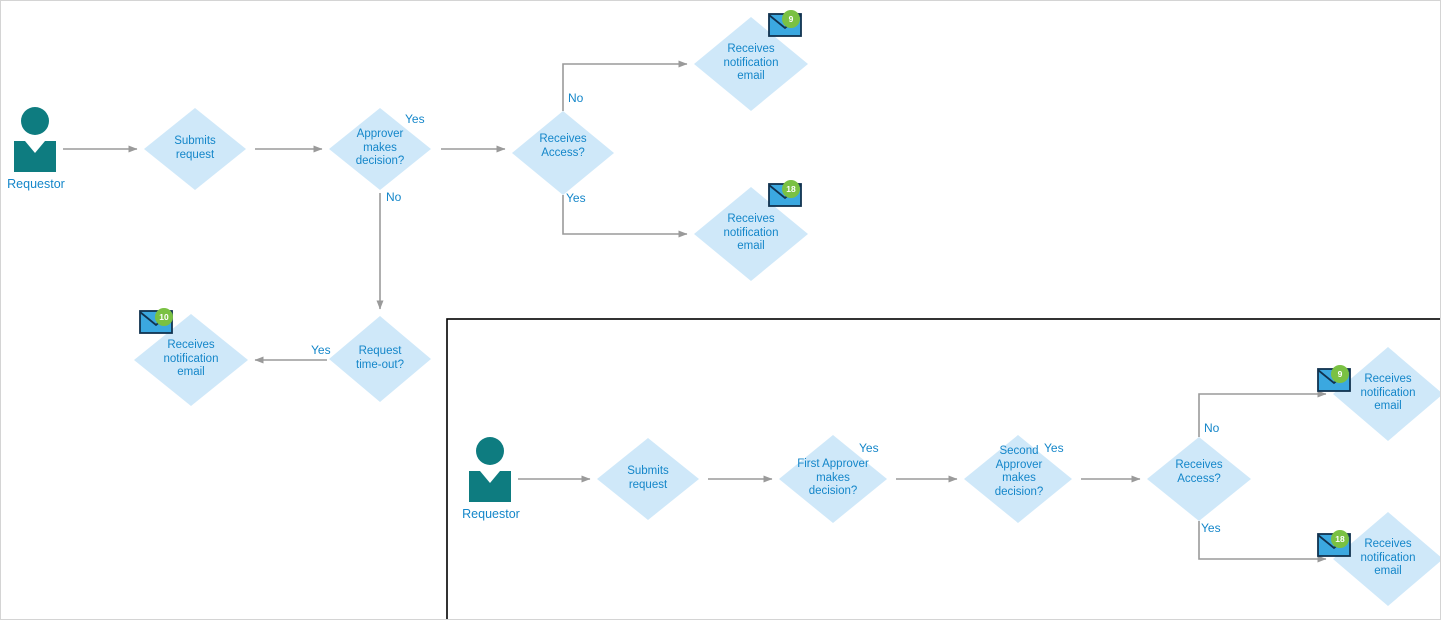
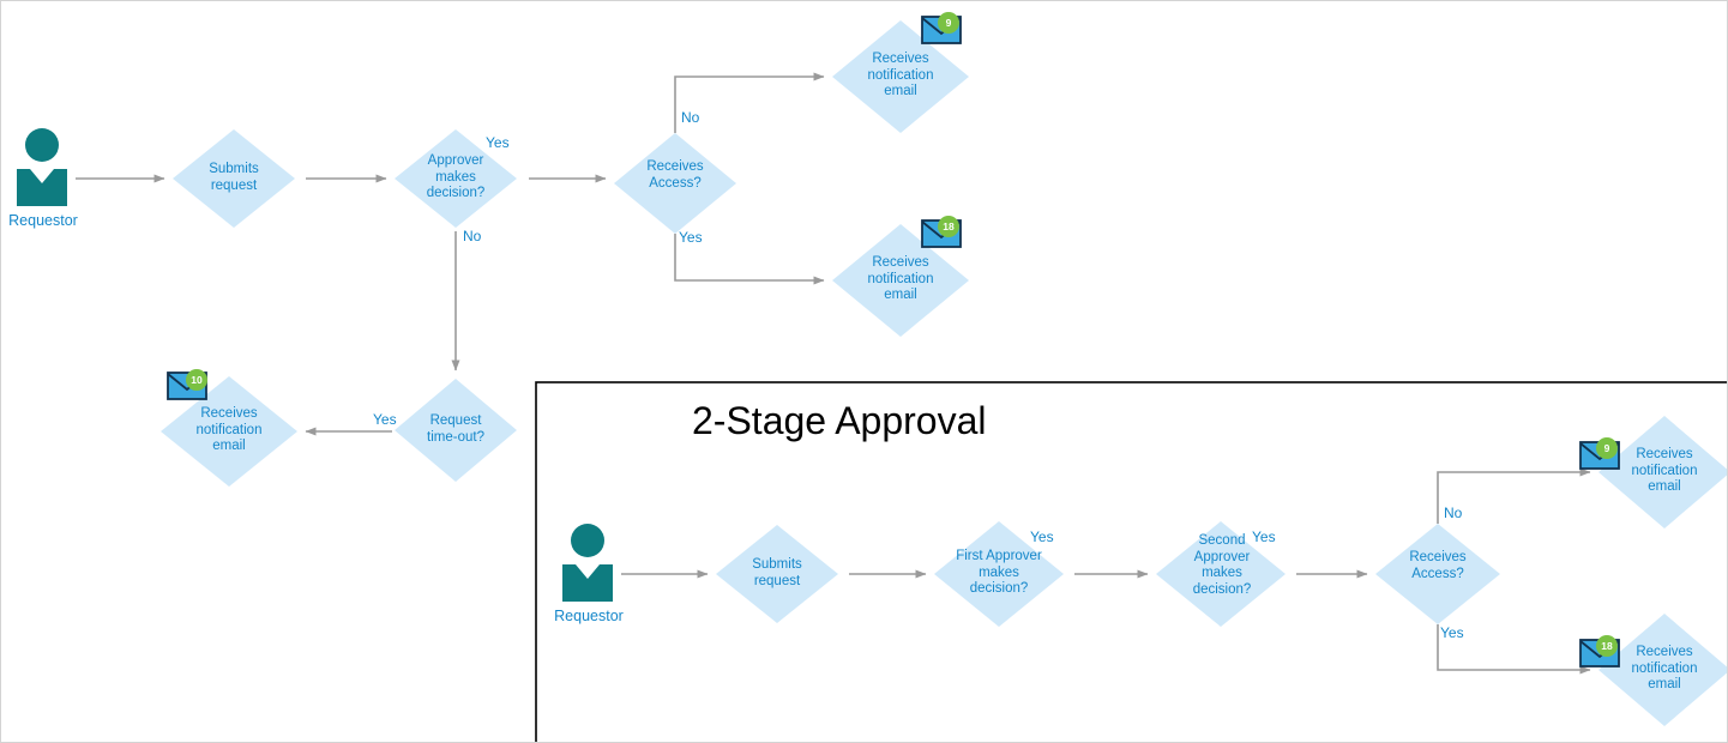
  Requestor
  Submits
  request
  Approver
  makes
  decision?
  Receives
  Access?
  Receives
  notification
  email
  Receives
  notification
  email
  Request
  time-out?
  Receives
  notification
  email
  Yes
  No
  No
  Yes
  Yes
  9
  18
  10
+ 2-Stage Approval
  Requestor
  Submits
  request
  First Approver
  makes
  decision?
  Second
  Approver
  makes
  decision?
  Receives
  Access?
  Receives
  notification
  email
  Receives
  notification
  email
  Yes
  Yes
  No
  Yes
  9
  18
